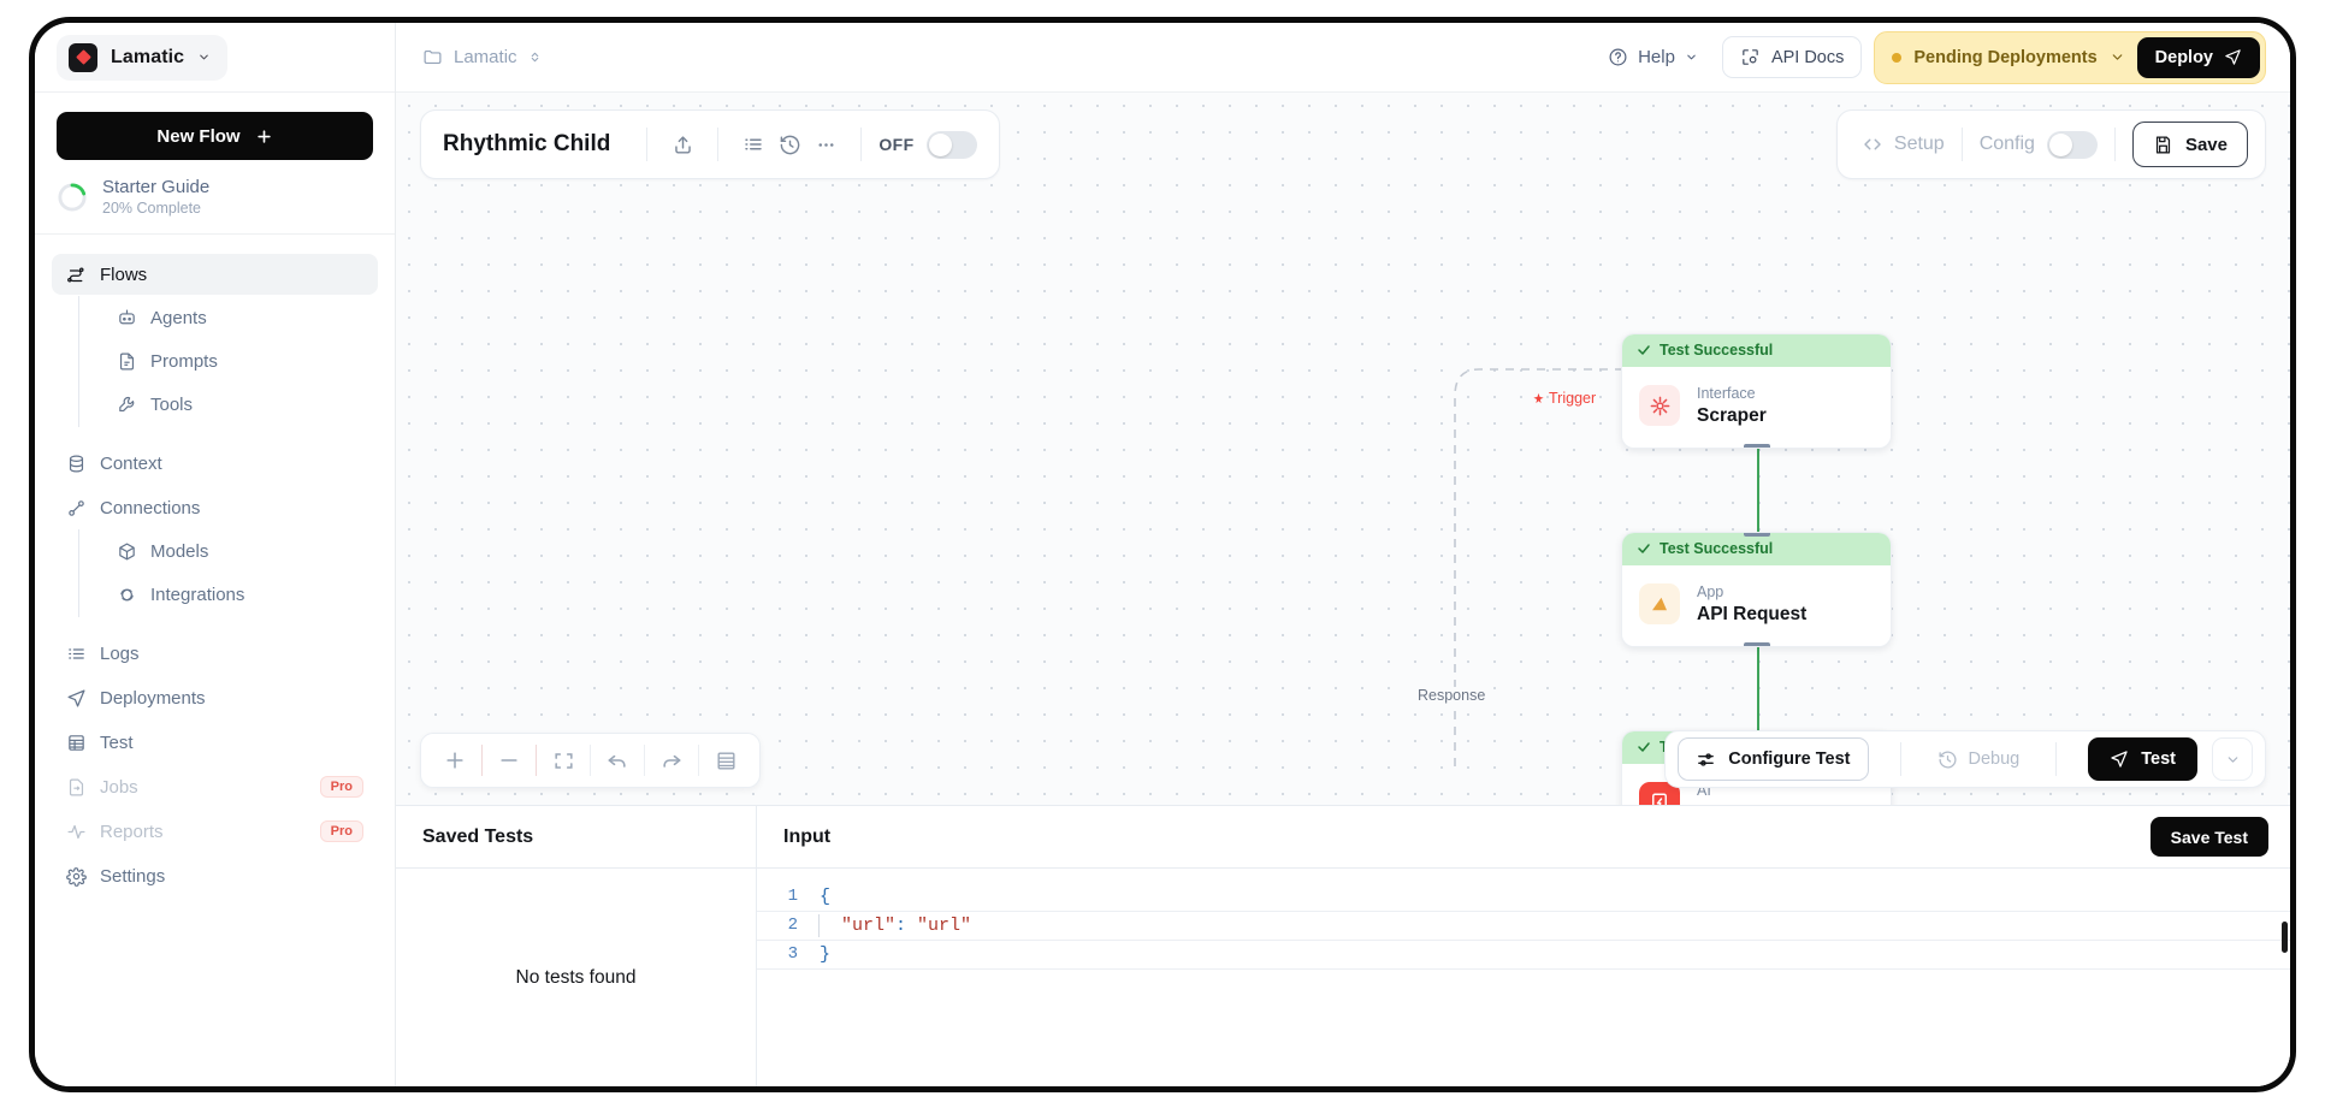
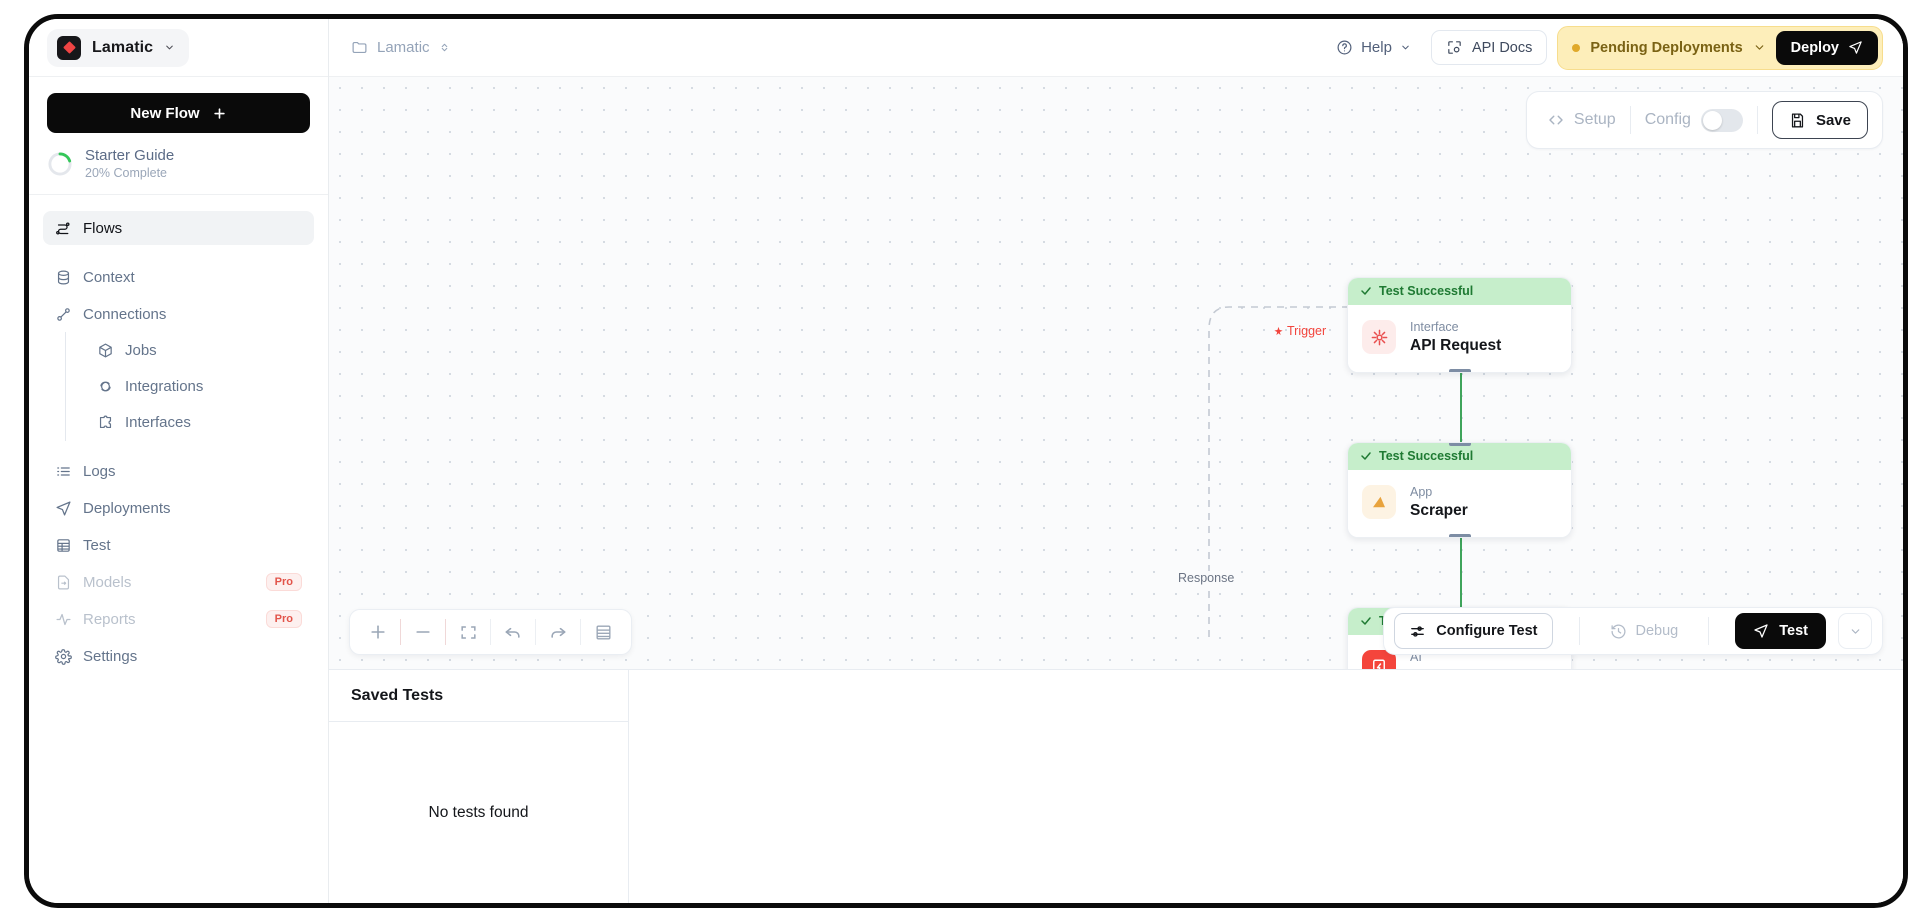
  Lamatic
  New Flow
  Starter Guide
  20% Complete
  Flows
- Agents
- Prompts
- Tools
  Context
  Connections
- Models
+ Jobs
  Integrations
+ Interfaces
  Logs
  Deployments
  Test
- Jobs
+ Models
  Pro
  Reports
  Pro
  Settings
  Lamatic
  Help
  API Docs
  Pending Deployments
  Deploy
- Rhythmic Child
- OFF
  Setup
  Config
  Save
  Trigger
  Response
  Test Successful
  Interface
- Scraper
+ API Request
  Test Successful
  App
- API Request
+ Scraper
  AI
  Configure Test
  Debug
  Test
  Saved Tests
  No tests found
- Input
- Save Test
- 1
- {
- 2
- "url": "url"
- 3
- }
